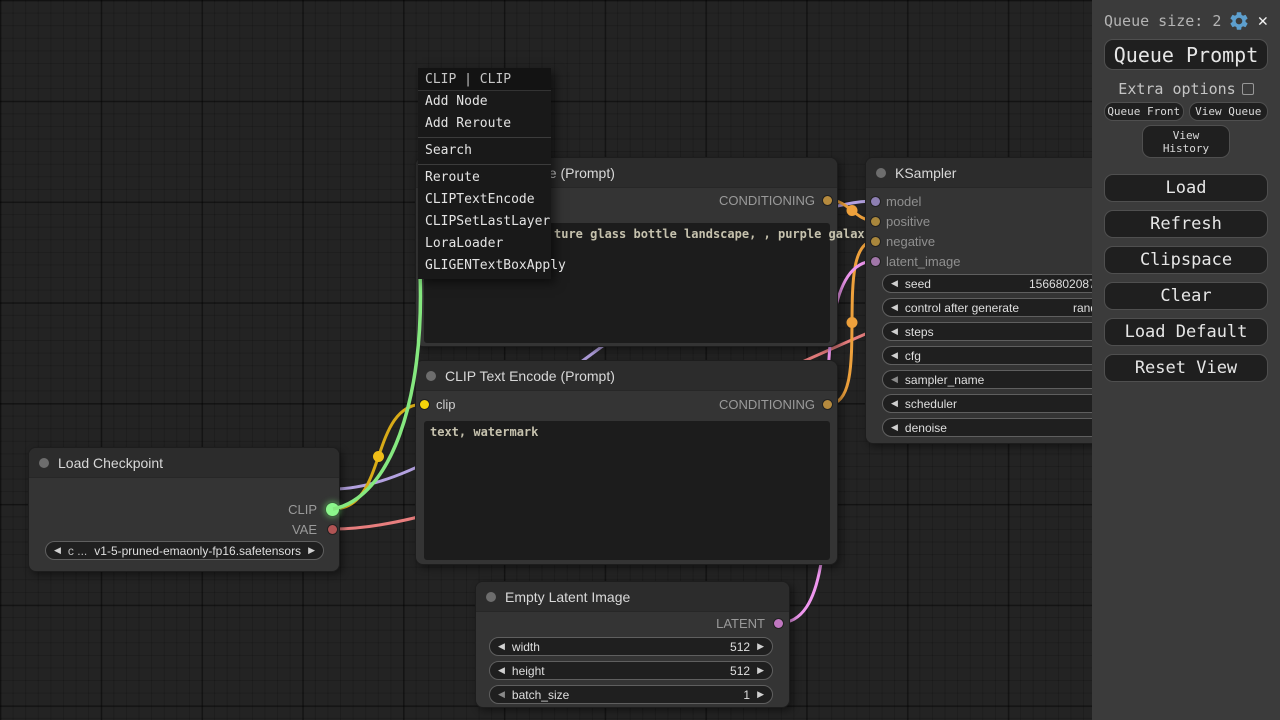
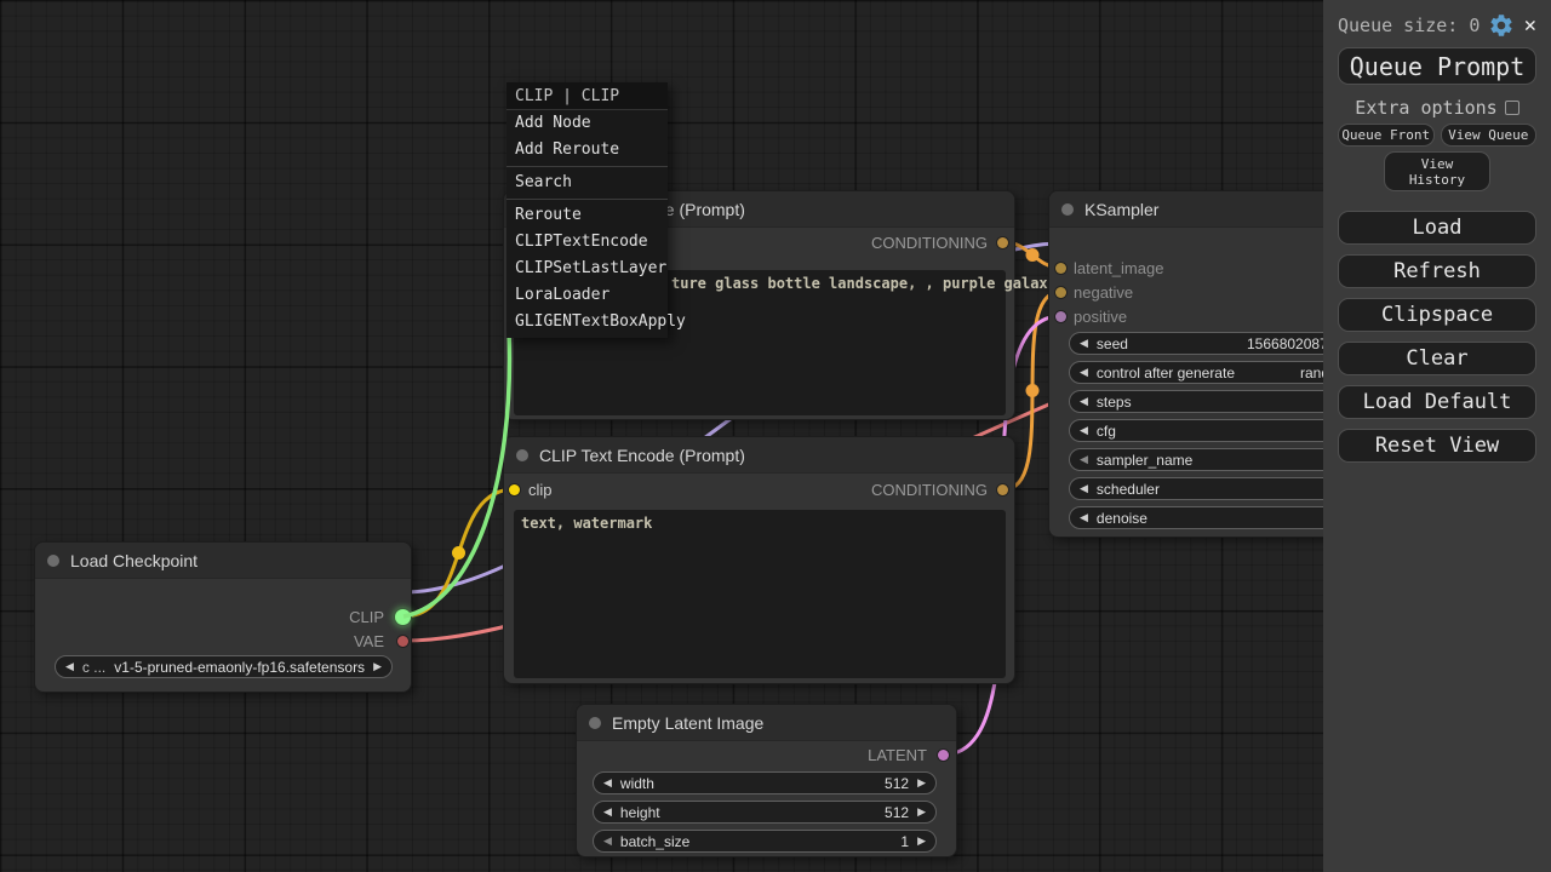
  CONDITIONING
  ture glass bottle landscape, , purple galax
  CLIP Text Encode (Prompt)
  clip
  CONDITIONING
  text, watermark
  Load Checkpoint
  CLIP
  VAE
  ◀
  c ...
  v1-5-pruned-emaonly-fp16.safetensors
  ▶
  KSampler
- model
- positive
+ latent_image
  negative
- latent_image
+ positive
  ◀
  seed
  156680208
  ◀
  control after generate
  ◀
  steps
  ◀
  cfg
  ◀
  sampler_name
  ◀
  scheduler
  ◀
  denoise
  Empty Latent Image
  LATENT
  ◀
  width
  512
  ▶
  ◀
  height
  512
  ▶
  ◀
  batch_size
  1
  ▶
  CLIP | CLIP
  Add Node
  Add Reroute
  Search
  Reroute
  CLIPTextEncode
  CLIPSetLastLayer
  LoraLoader
  GLIGENTextBoxApply
- Queue size: 2
+ Queue size: 0
  ✕
  Queue Prompt
  Extra options
  Queue Front
  View Queue
  View History
  Load
  Refresh
  Clipspace
  Clear
  Load Default
  Reset View
